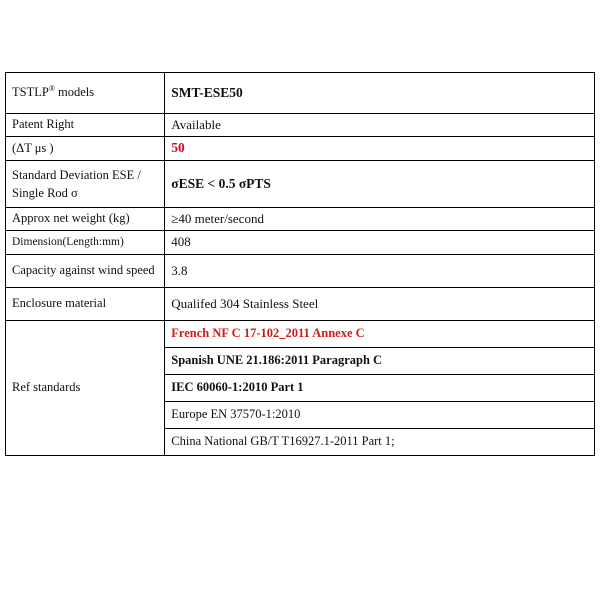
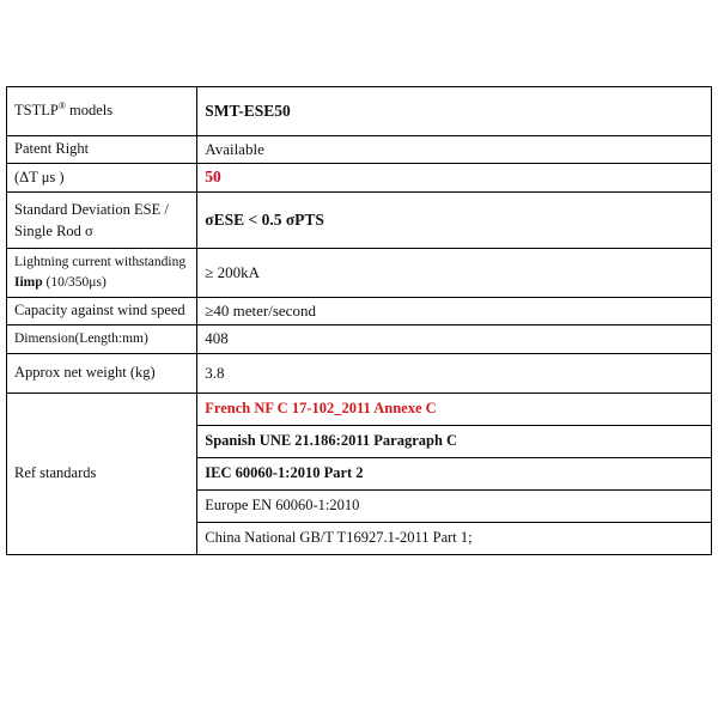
  TSTLP® models	SMT-ESE50
  Patent Right	Available
  (ΔT μs )	50
  Standard Deviation ESE / Single Rod σ	σESE < 0.5 σPTS
+ Lightning current withstanding Iimp (10/350μs)	≥ 200kA
- Approx net weight (kg)	≥40 meter/second
+ Capacity against wind speed	≥40 meter/second
  Dimension(Length:mm)	408
- Capacity against wind speed	3.8
+ Approx net weight (kg)	3.8
- Enclosure material	Qualifed 304 Stainless Steel
  Ref standards
  French NF C 17-102_2011 Annexe C
  Spanish UNE 21.186:2011 Paragraph C
- IEC 60060-1:2010 Part 1
+ IEC 60060-1:2010 Part 2
- Europe EN 37570-1:2010
+ Europe EN 60060-1:2010
  China National GB/T T16927.1-2011 Part 1;
